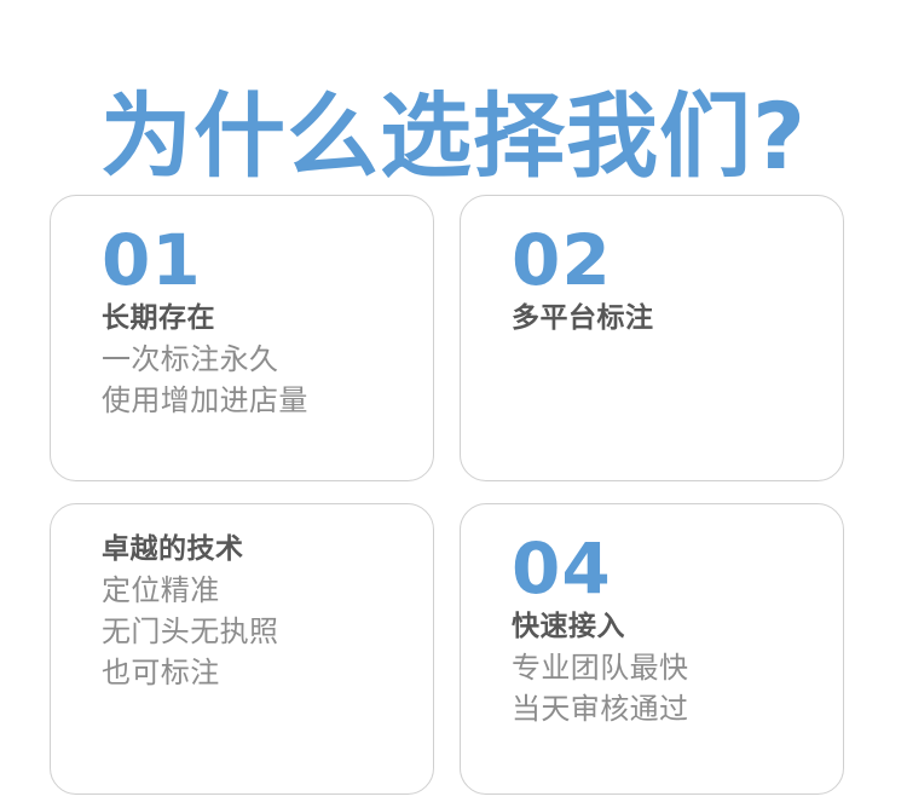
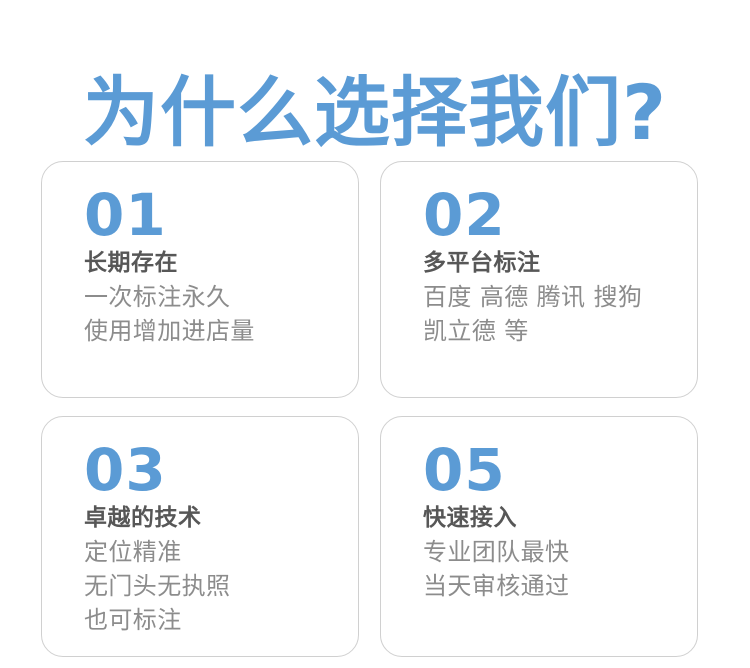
  为什么选择我们?
  01
  长期存在
  一次标注永久
  使用增加进店量
  02
  多平台标注
+ 百度 高德 腾讯 搜狗
+ 凯立德 等
+ 03
  卓越的技术
  定位精准
  无门头无执照
  也可标注
- 04
+ 05
  快速接入
  专业团队最快
  当天审核通过
